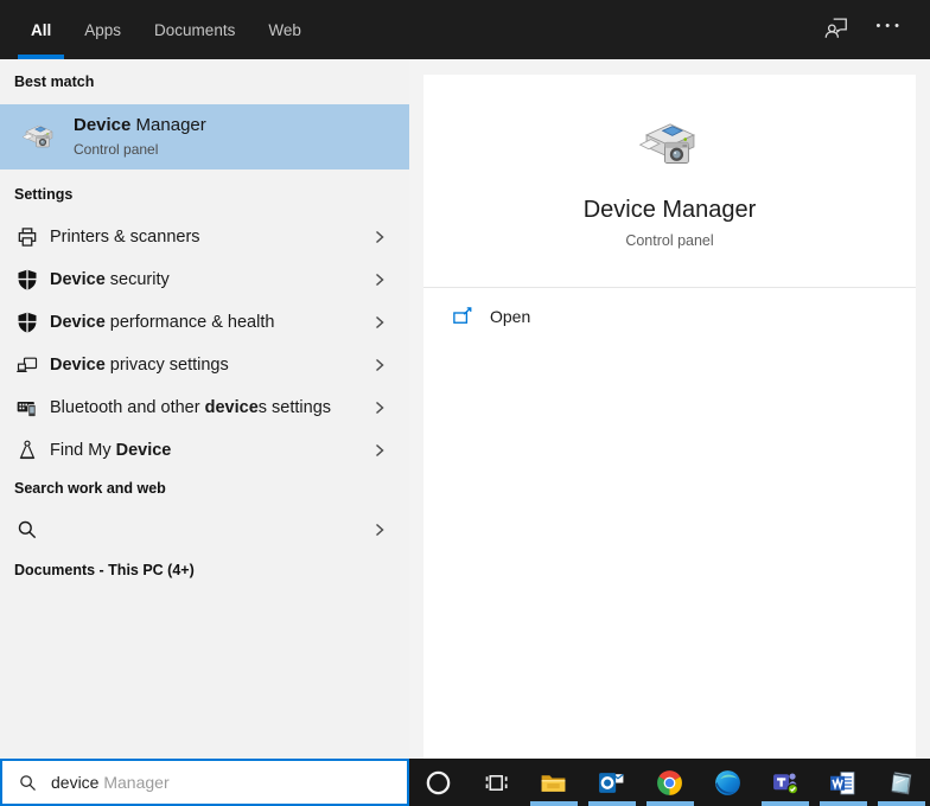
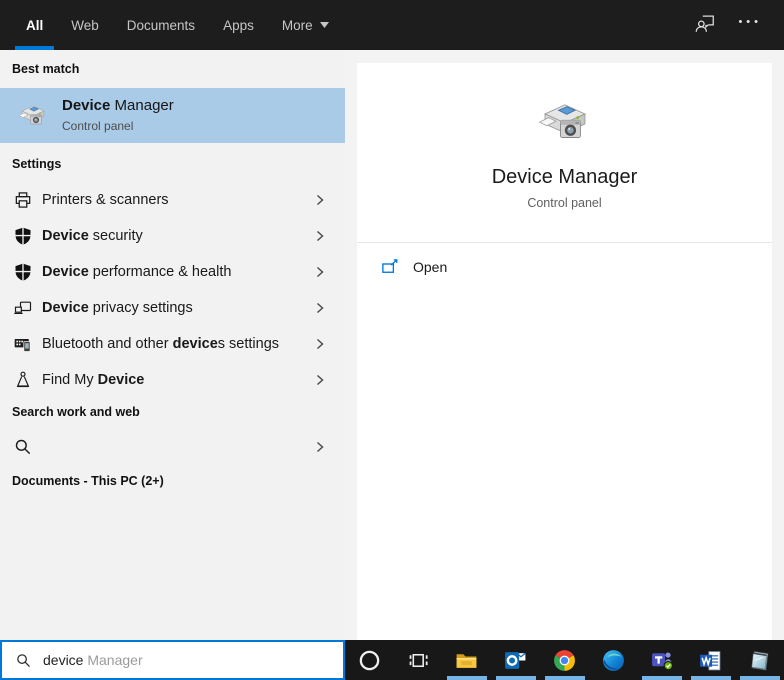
  All
- Apps
+ Web
  Documents
- Web
+ Apps
+ More
  •••
  Best match
  Device Manager
  Control panel
  Settings
  Printers & scanners
  Device security
  Device performance & health
  Device privacy settings
  Bluetooth and other devices settings
  Find My Device
  Search work and web
- Documents - This PC (4+)
+ Documents - This PC (2+)
  device
  Manager
  Device Manager
  Control panel
  Open
